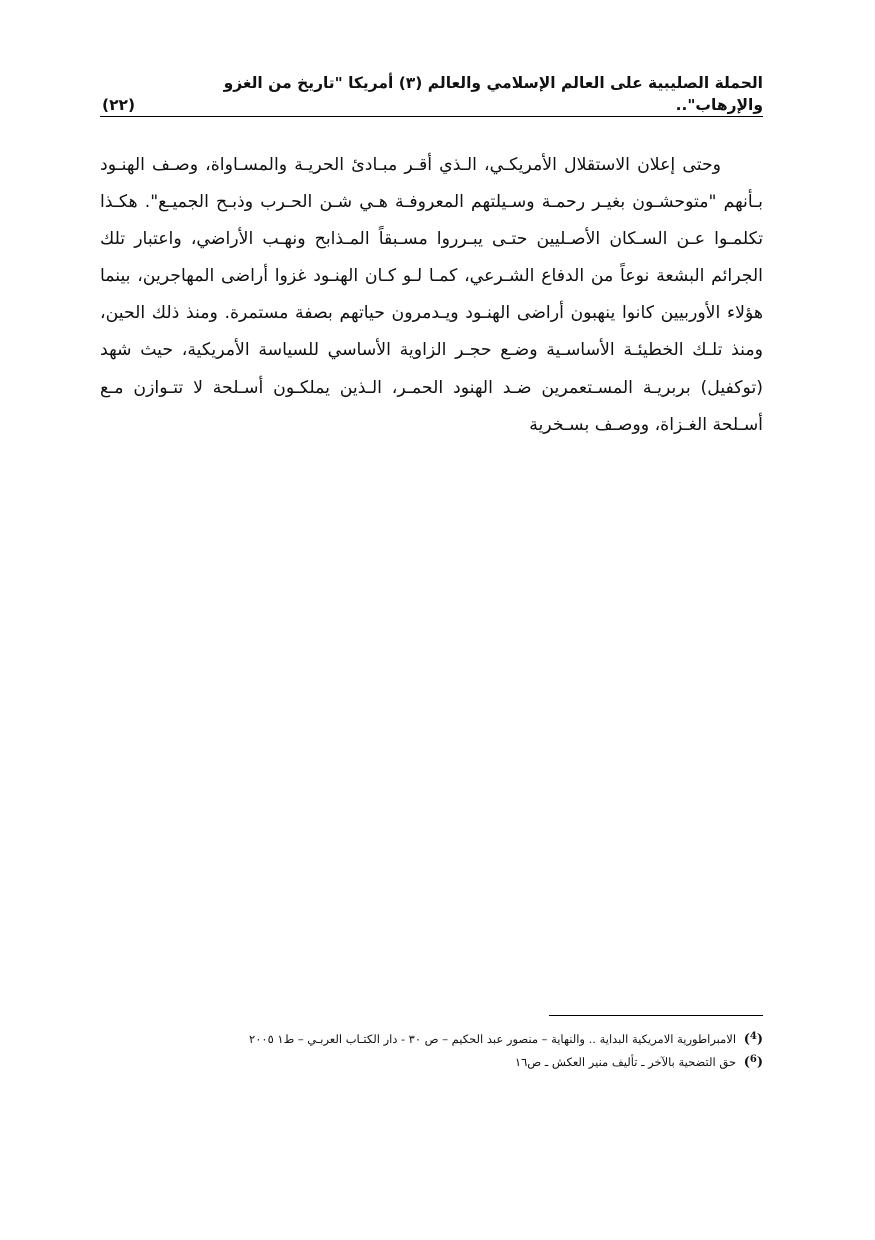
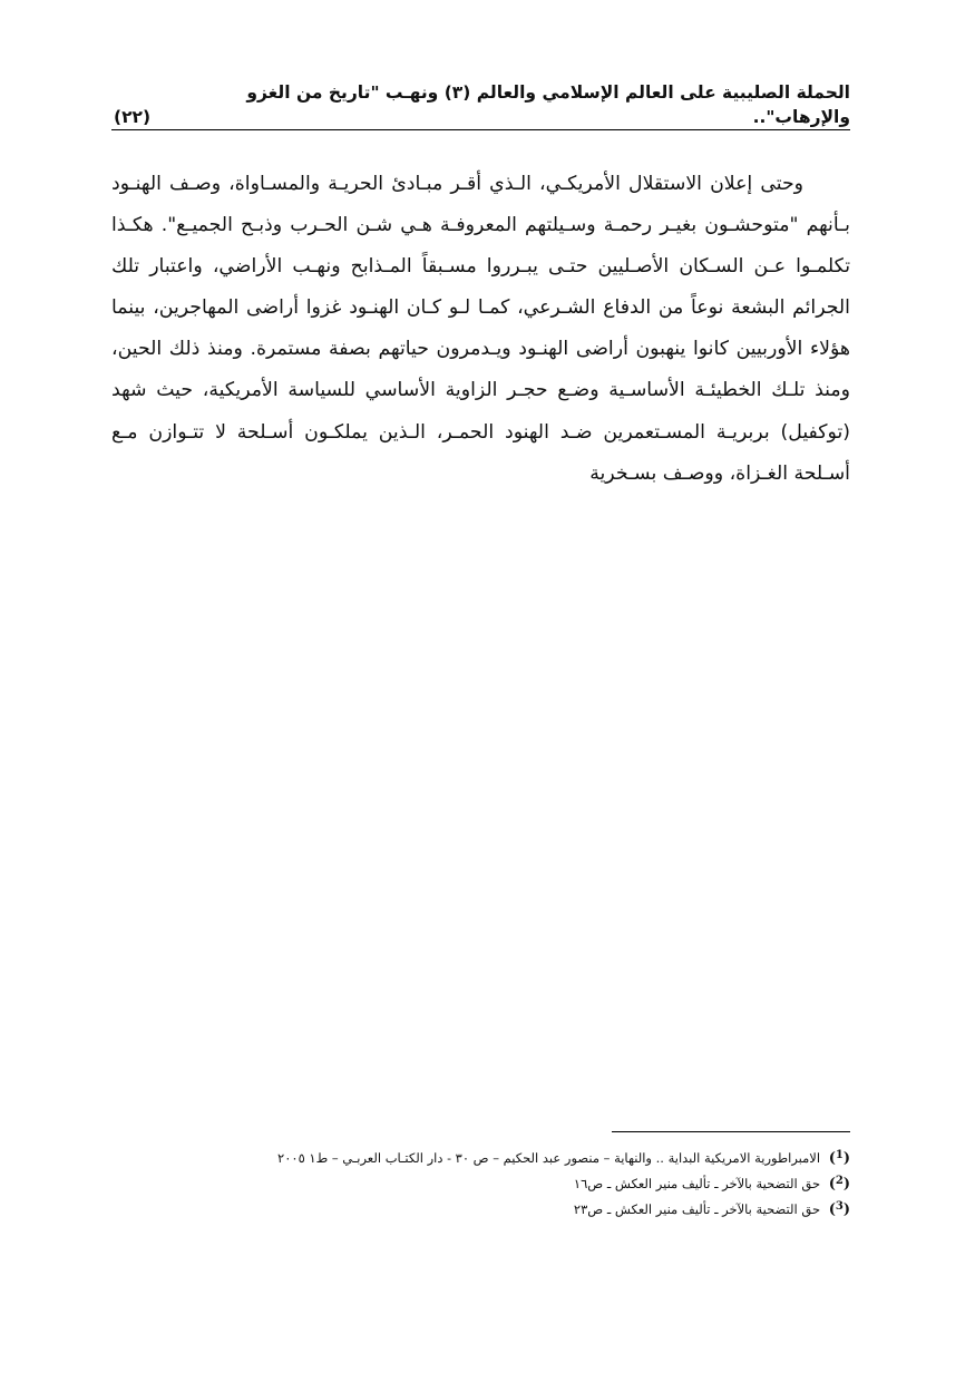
- الحملة الصليبية على العالم الإسلامي والعالم (٣) أمريكا "تاريخ من الغزو والإرهاب"..
+ الحملة الصليبية على العالم الإسلامي والعالم (٣) ونهـب "تاريخ من الغزو والإرهاب"..
  (٢٢)
  وحتى إعلان الاستقلال الأمريكـي، الـذي أقـر مبـادئ الحريـة والمسـاواة، وصـف الهنـود بـأنهم "متوحشـون بغيـر رحمـة وسـيلتهم المعروفـة هـي شـن الحـرب وذبـح الجميـع". هكـذا تكلمـوا عـن السـكان الأصـليين حتـى يبـرروا مسـبقاً المـذابح ونهـب الأراضي، واعتبار تلك الجرائم البشعة نوعاً من الدفاع الشـرعي، كمـا لـو كـان الهنـود غزوا أراضى المهاجرين، بينما هؤلاء الأوربيين كانوا ينهبون أراضى الهنـود ويـدمرون حياتهم بصفة مستمرة. ومنذ ذلك الحين، ومنذ تلـك الخطيئـة الأساسـية وضـع حجـر الزاوية الأساسي للسياسة الأمريكية، حيث شهد (توكفيل) بربريـة المسـتعمرين ضـد الهنود الحمـر، الـذين يملكـون أسـلحة لا تتـوازن مـع أسـلحة الغـزاة، ووصـف بسـخرية
- (4) الامبراطورية الامريكية البداية .. والنهاية – منصور عبد الحكيم – ص ٣٠ - دار الكتـاب العربـي – ط١ ٢٠٠٥
+ (1) الامبراطورية الامريكية البداية .. والنهاية – منصور عبد الحكيم – ص ٣٠ - دار الكتـاب العربـي – ط١ ٢٠٠٥
- (6) حق التضحية بالآخر ـ تأليف منير العكش ـ ص١٦
+ (2) حق التضحية بالآخر ـ تأليف منير العكش ـ ص١٦
+ (3) حق التضحية بالآخر ـ تأليف منير العكش ـ ص٢٣
